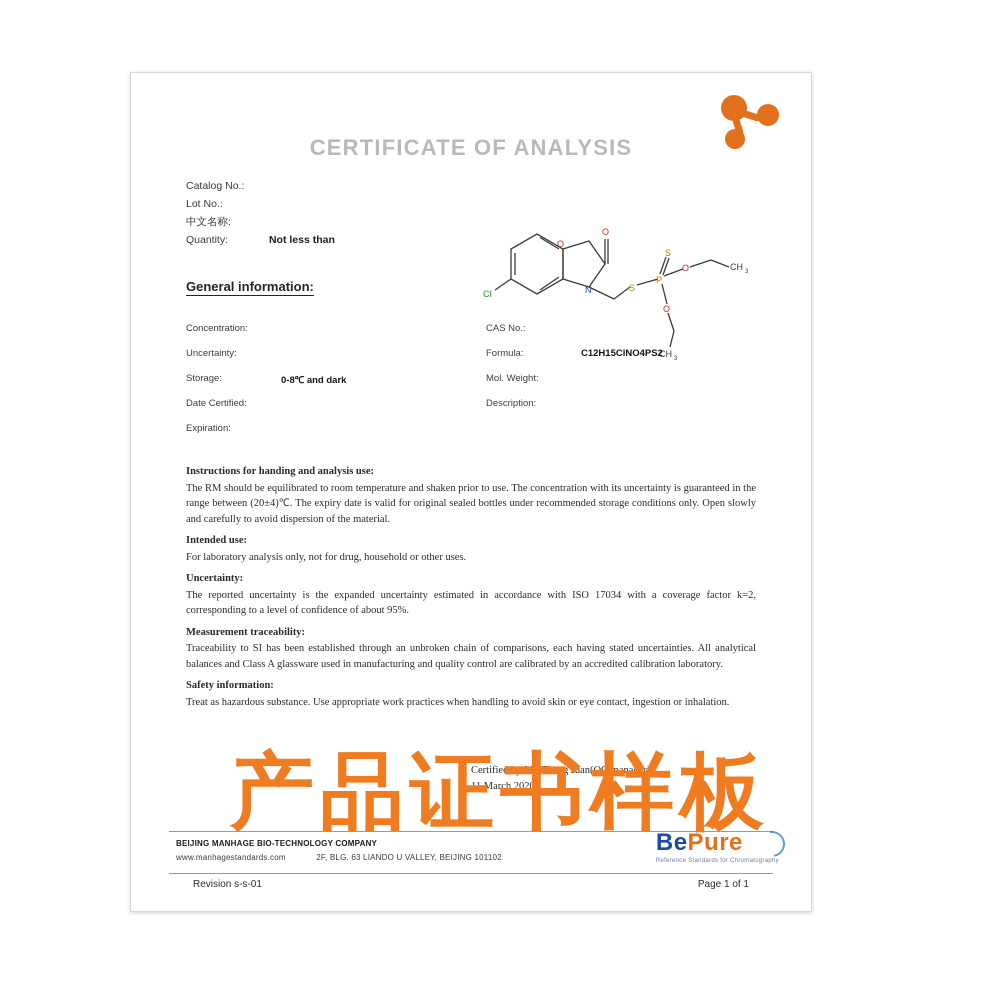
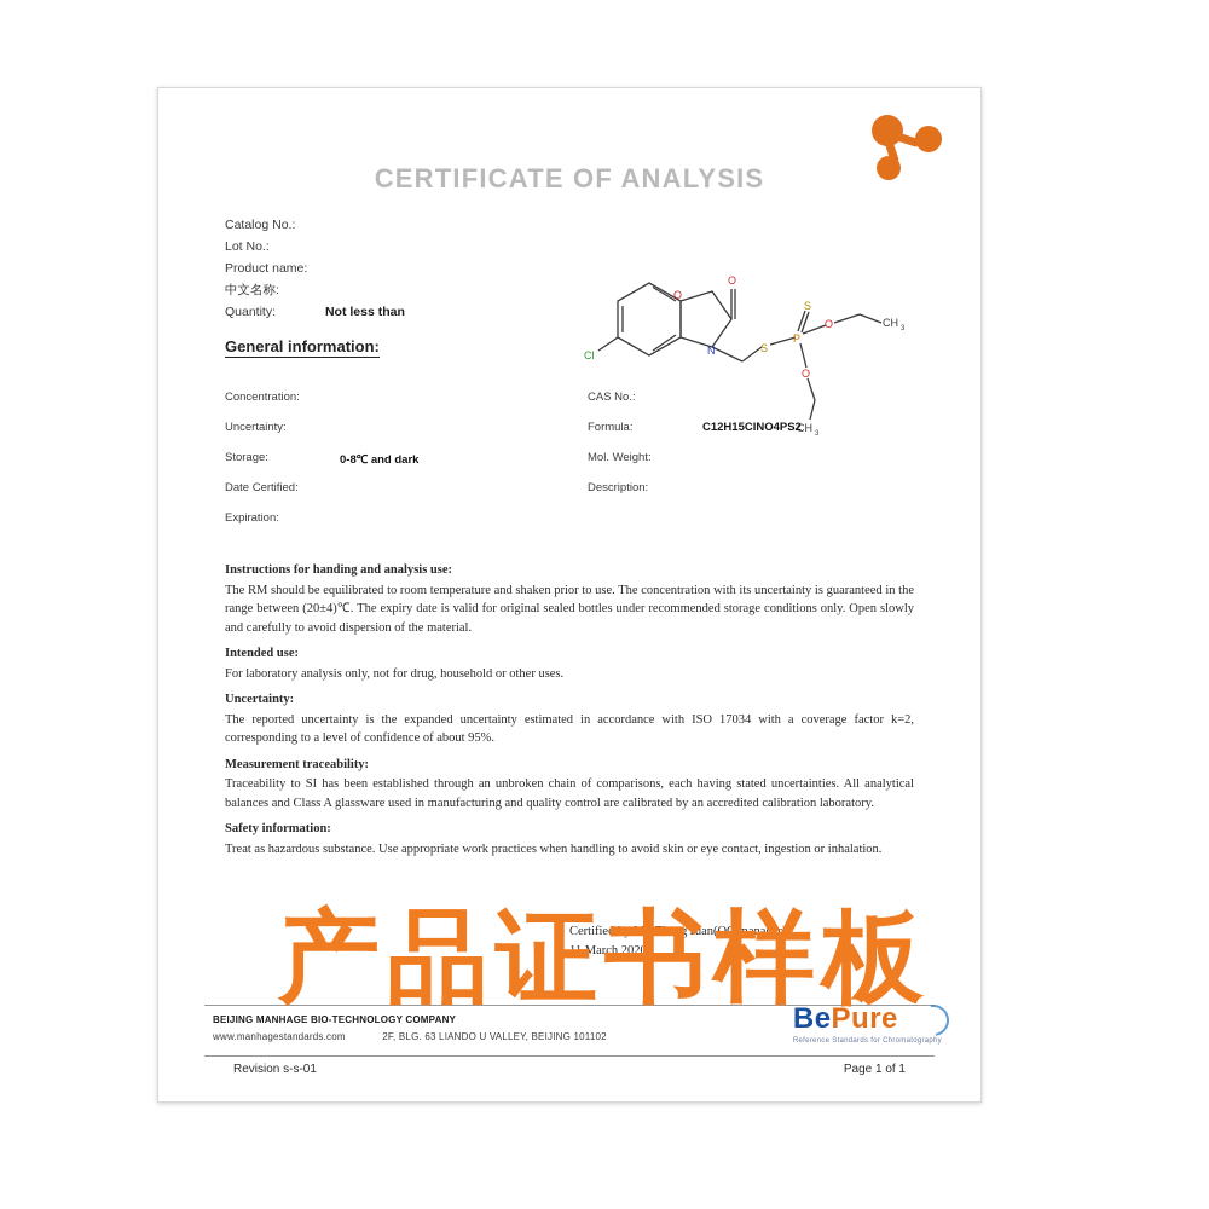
  CERTIFICATE OF ANALYSIS
  Catalog No.:
  Lot No.:
+ Product name:
  中文名称:
  Quantity: Not less than
  O
  O
  N
  S
  P
  S
  O
  O
  Cl
  CH
  CH
  General information:
  Concentration:
  CAS No.:
  Uncertainty:
  Formula:
  C12H15ClNO4PS2
  Storage:
  0-8℃ and dark
  Mol. Weight:
  Date Certified:
  Description:
  Expiration:
  Instructions for handing and analysis use:
  The RM should be equilibrated to room temperature and shaken prior to use. The concentration with its uncertainty is guaranteed in the range between (20±4)℃. The expiry date is valid for original sealed bottles under recommended storage conditions only. Open slowly and carefully to avoid dispersion of the material.
  Intended use:
  For laboratory analysis only, not for drug, household or other uses.
  Uncertainty:
  The reported uncertainty is the expanded uncertainty estimated in accordance with ISO 17034 with a coverage factor k=2, corresponding to a level of confidence of about 95%.
  Measurement traceability:
  Traceability to SI has been established through an unbroken chain of comparisons, each having stated uncertainties. All analytical balances and Class A glassware used in manufacturing and quality control are calibrated by an accredited calibration laboratory.
  Safety information:
  Treat as hazardous substance. Use appropriate work practices when handling to avoid skin or eye contact, ingestion or inhalation.
  Certified by Mr. ZhangYuan(QC manager)
  11 March 2020
  BEIJING MANHAGE BIO-TECHNOLOGY COMPANY
  www.manhagestandards.com 2F, BLG. 63 LIANDO U VALLEY, BEIJING 101102
  BePure
  Revision s-s-01
  Page 1 of 1
  产品证书样板
